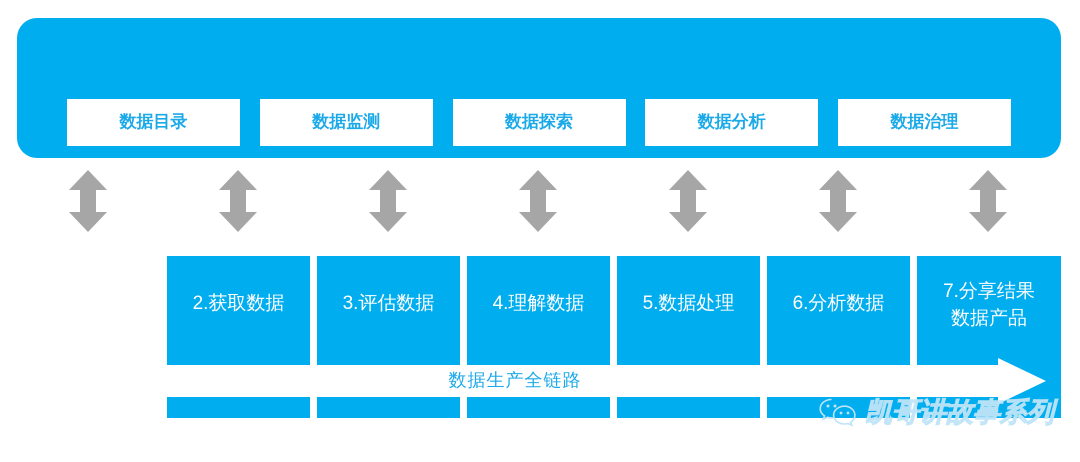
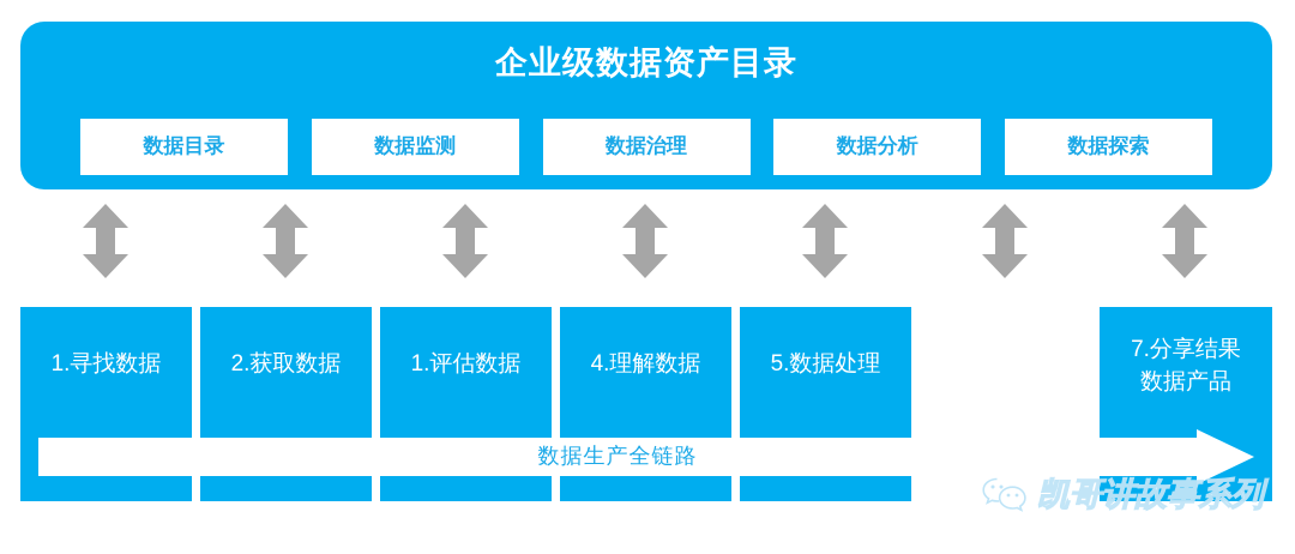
+ 企业级数据资产目录
  数据目录
  数据监测
- 数据探索
+ 数据治理
  数据分析
- 数据治理
+ 数据探索
+ 1.寻找数据
  2.获取数据
- 3.评估数据
+ 1.评估数据
  4.理解数据
  5.数据处理
- 6.分析数据
  7.分享结果
  数据产品
  数据生产全链路
  凯哥讲故事系列
